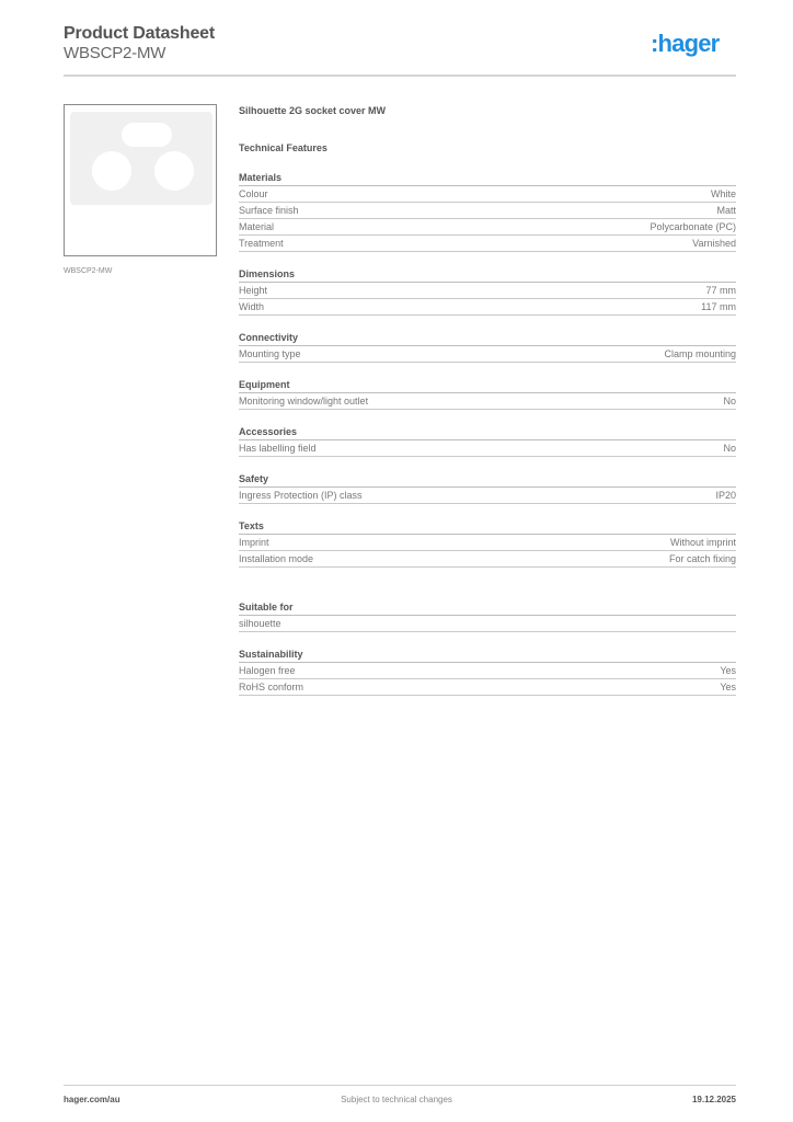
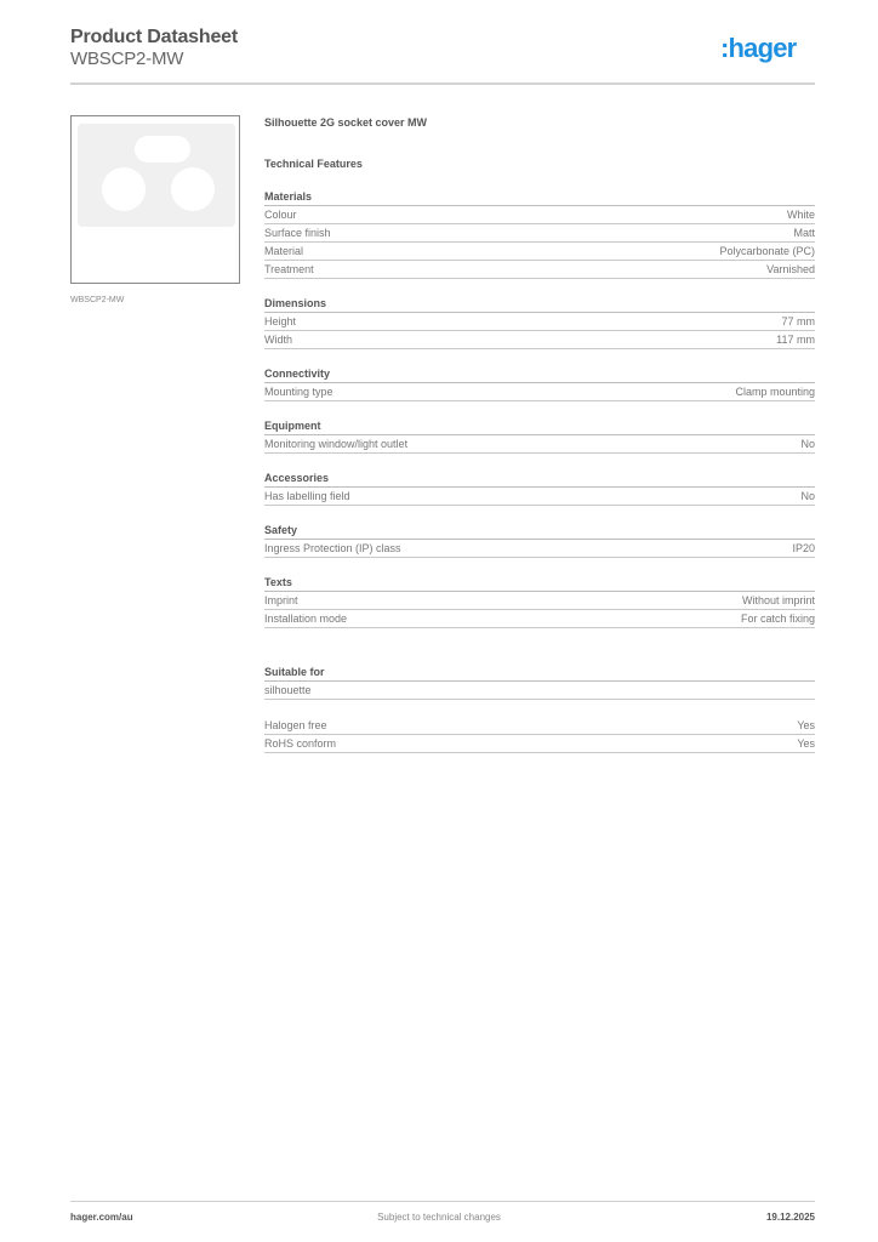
  Product Datasheet
  WBSCP2-MW
  :hager
  Silhouette 2G socket cover MW
  Technical Features
  Materials
  Colour
  White
  Surface finish
  Matt
  Material
  Polycarbonate (PC)
  Treatment
  Varnished
  Dimensions
  Height
  77 mm
  Width
  117 mm
  Connectivity
  Mounting type
  Clamp mounting
  Equipment
  Monitoring window/light outlet
  No
  Accessories
  Has labelling field
  No
  Safety
  Ingress Protection (IP) class
  IP20
  Texts
  Imprint
  Without imprint
  Installation mode
  For catch fixing
  Suitable for
  silhouette
- Sustainability
  Halogen free
  Yes
  RoHS conform
  Yes
  hager.com/au
  Subject to technical changes
  19.12.2025
